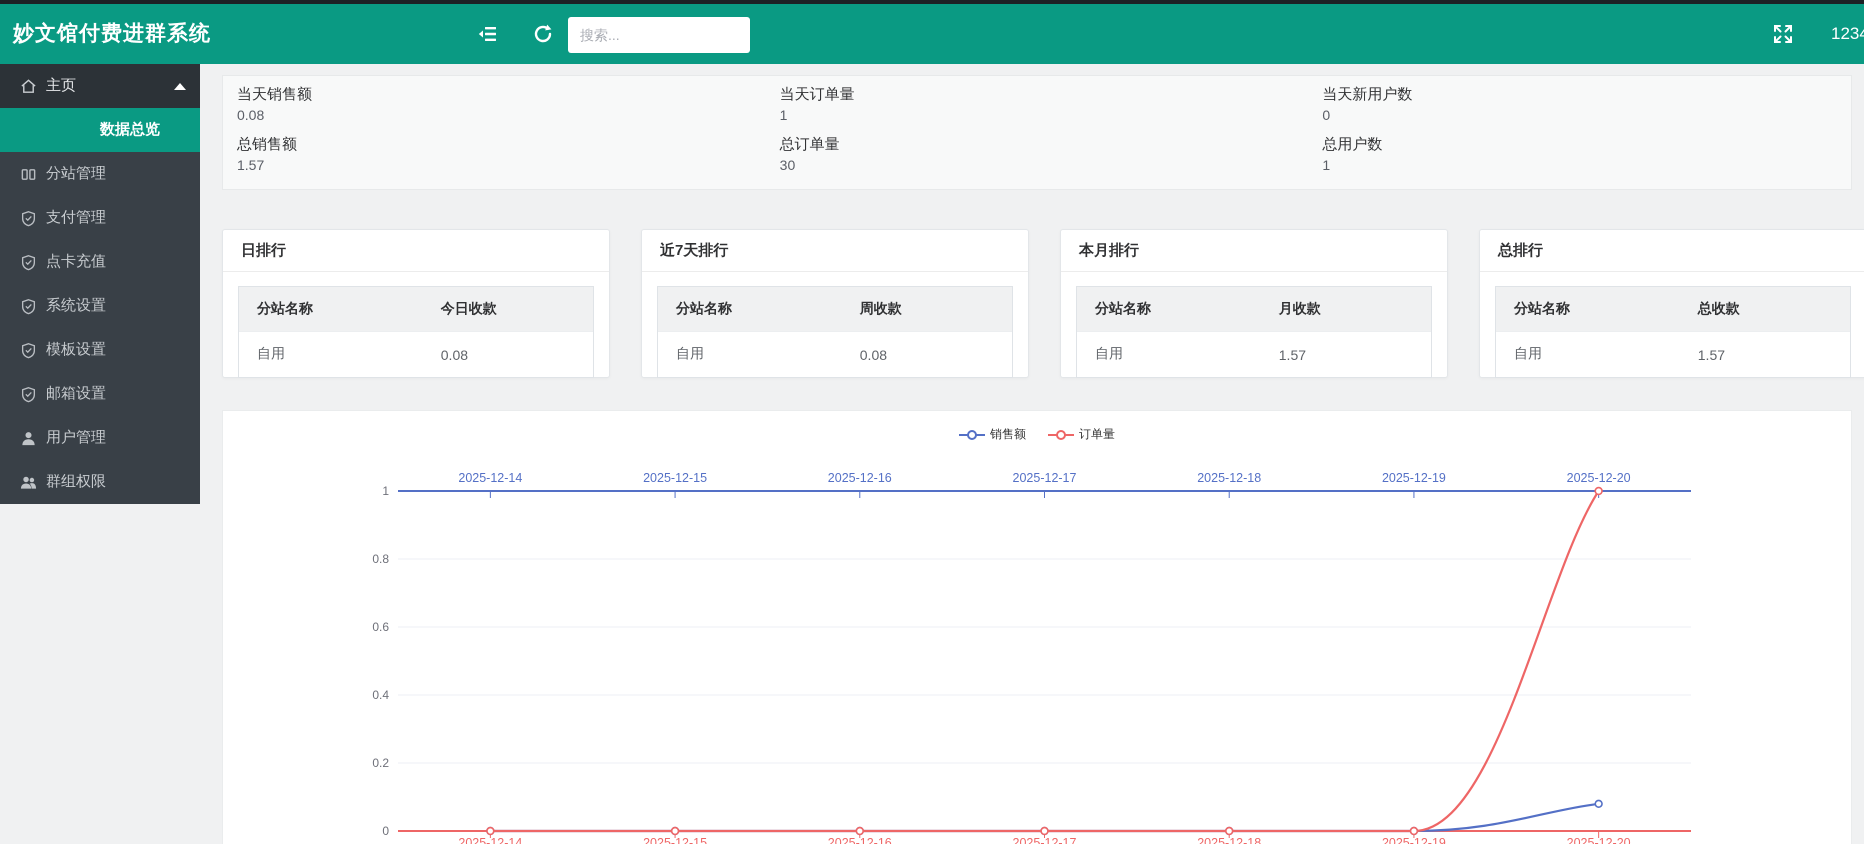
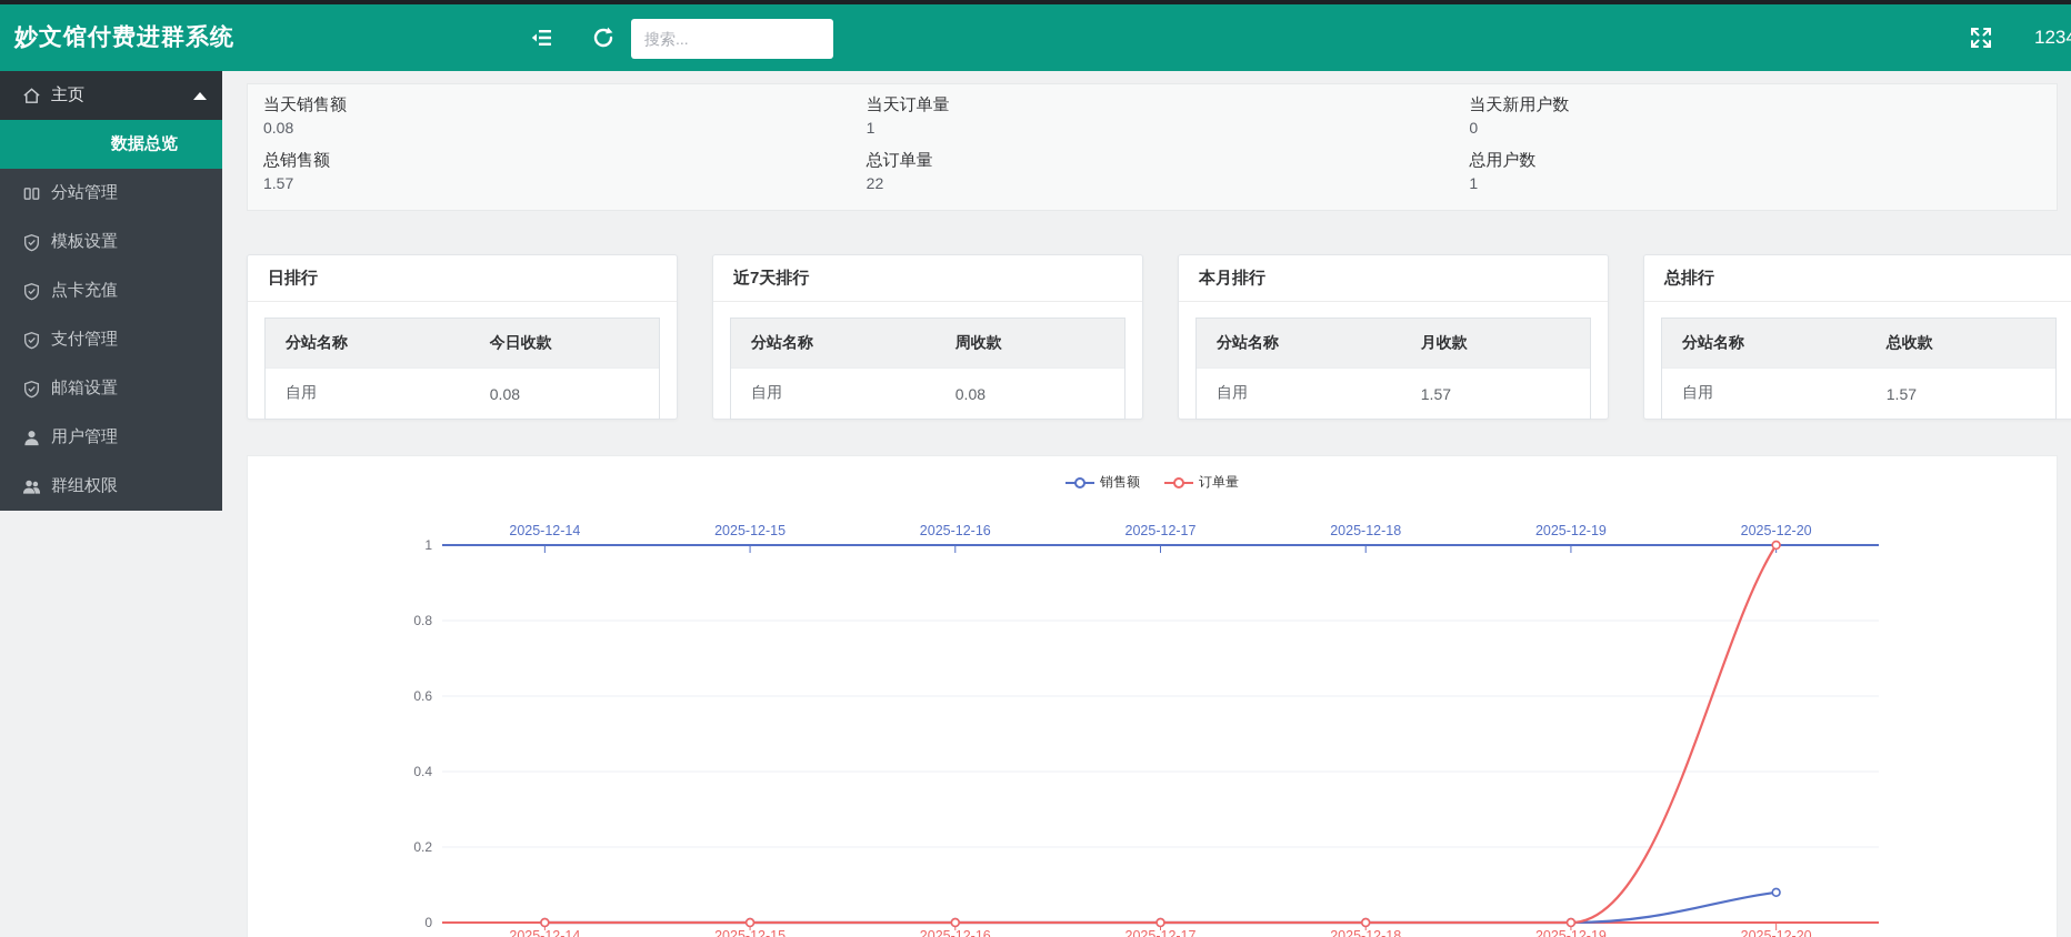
  妙文馆付费进群系统
  搜索...
  主页
  数据总览
  分站管理
- 支付管理
+ 模板设置
  点卡充值
- 系统设置
- 模板设置
+ 支付管理
  邮箱设置
  用户管理
  群组权限
  当天销售额
  0.08
  总销售额
  1.57
  当天订单量
  1
  总订单量
- 30
+ 22
  当天新用户数
  0
  总用户数
  1
  日排行
  分站名称
  今日收款
  自用
  0.08
  近7天排行
  分站名称
  周收款
  自用
  0.08
  本月排行
  分站名称
  月收款
  自用
  1.57
  总排行
  分站名称
  总收款
  自用
  1.57
  0
  0.2
  0.4
  0.6
  0.8
  1
  2025-12-14
  2025-12-15
  2025-12-16
  2025-12-17
  2025-12-18
  2025-12-19
  2025-12-20
  2025-12-14
  2025-12-15
  2025-12-16
  2025-12-17
  2025-12-18
  2025-12-19
  2025-12-20
  销售额
  订单量
